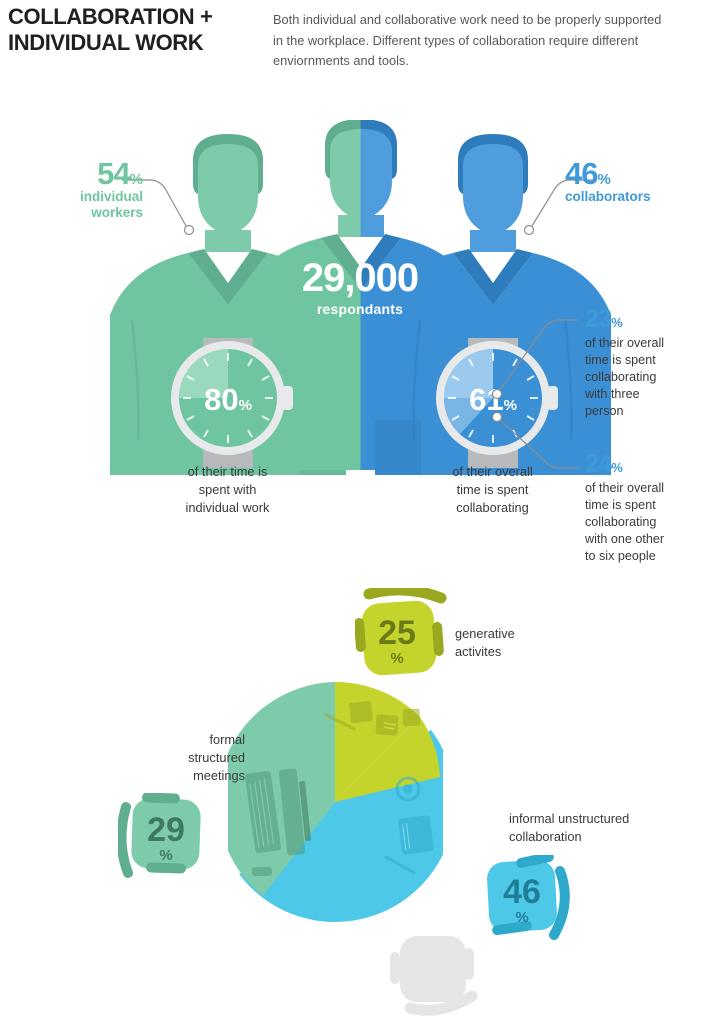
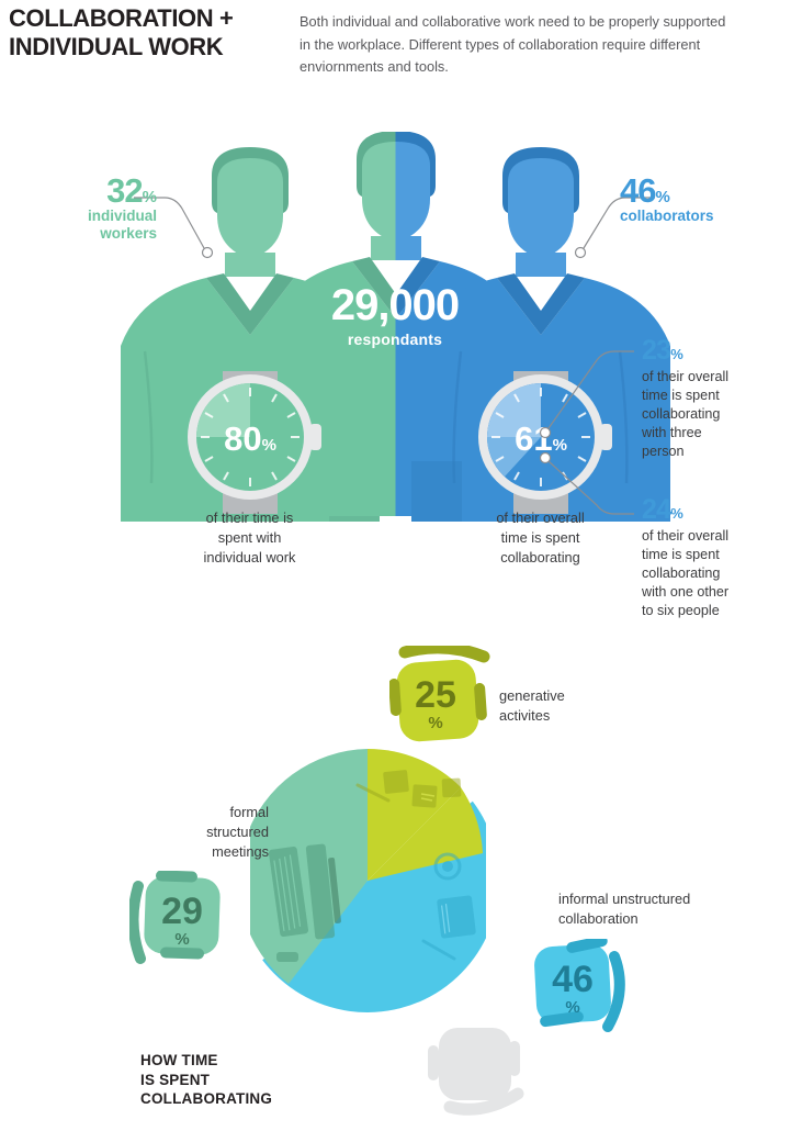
  COLLABORATION +
  INDIVIDUAL WORK
  Both individual and collaborative work need to be properly supported in the workplace. Different types of collaboration require different enviornments and tools.
  80%
  61%
- 54%
+ 32%
  individual
  workers
  46%
  collaborators
  29,000
  respondants
  of their time is
  spent with
  individual work
  of their overall
  time is spent
  collaborating
  23%
  of their overall
  time is spent
  collaborating
  with three
  person
  24%
  of their overall
  time is spent
  collaborating
  with one other
  to six people
  25
  %
  29
  %
  46
  %
  generative
  activites
  formal
  structured
  meetings
  informal unstructured
  collaboration
+ HOW TIME
+ IS SPENT
+ COLLABORATING
